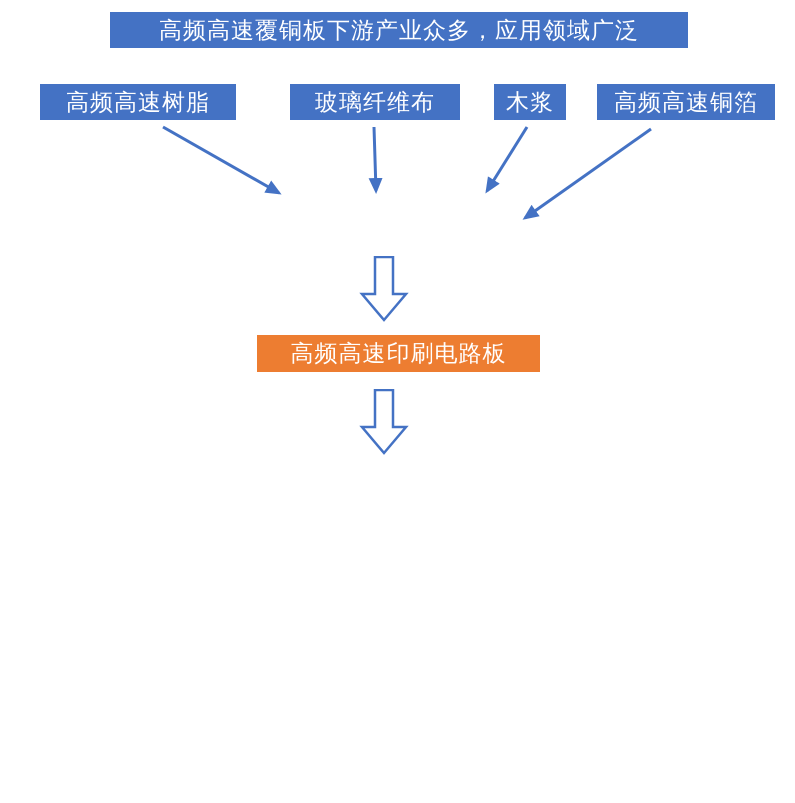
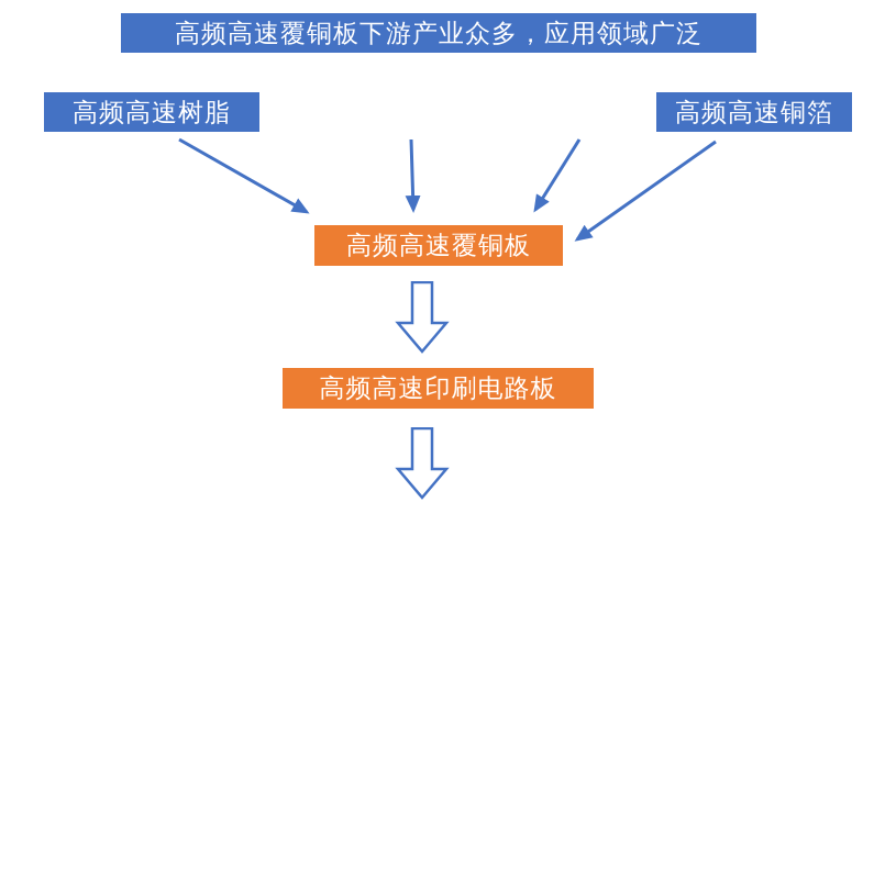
  高频高速覆铜板下游产业众多，应用领域广泛
  高频高速树脂
- 玻璃纤维布
- 木浆
  高频高速铜箔
+ 高频高速覆铜板
  高频高速印刷电路板
